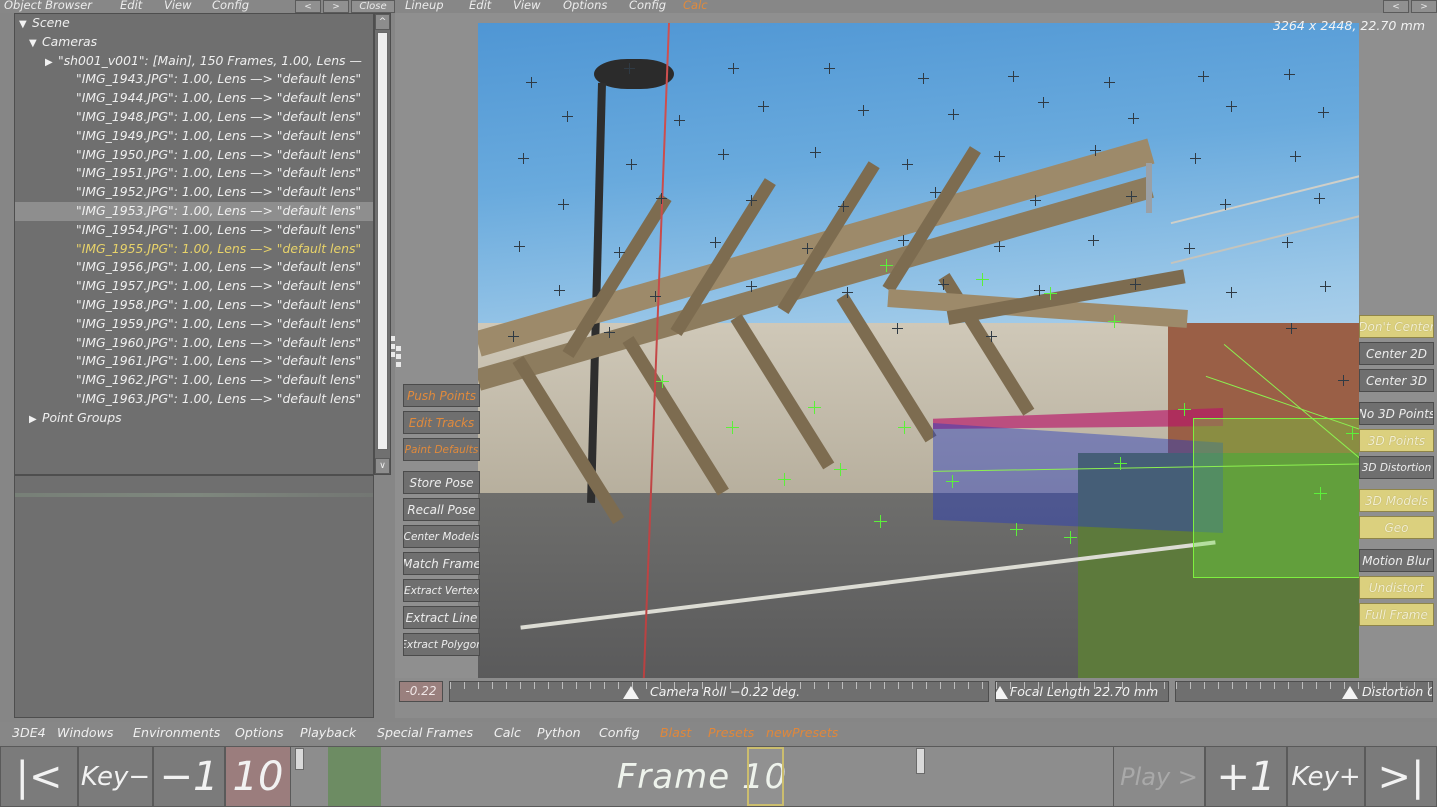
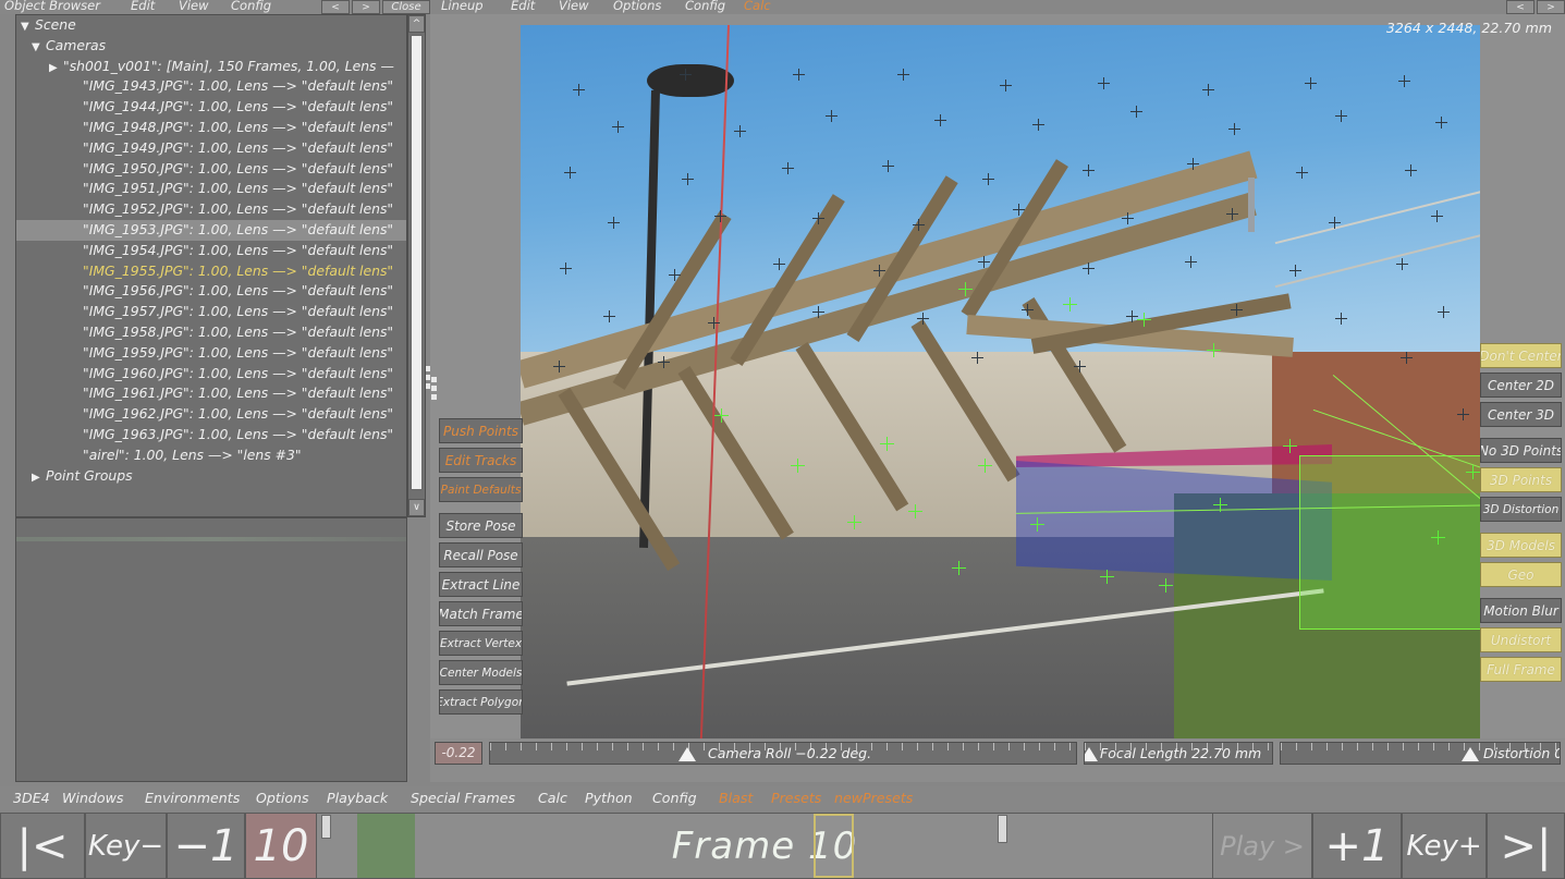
  Object Browser
  Edit
  View
  Config
  <
  >
  Close
  ▼ Scene
  ▼ Cameras
  ▶ "sh001_v001": [Main], 150 Frames, 1.00, Lens —
  "IMG_1943.JPG": 1.00, Lens —> "default lens"
  "IMG_1944.JPG": 1.00, Lens —> "default lens"
  "IMG_1948.JPG": 1.00, Lens —> "default lens"
  "IMG_1949.JPG": 1.00, Lens —> "default lens"
  "IMG_1950.JPG": 1.00, Lens —> "default lens"
  "IMG_1951.JPG": 1.00, Lens —> "default lens"
  "IMG_1952.JPG": 1.00, Lens —> "default lens"
  "IMG_1953.JPG": 1.00, Lens —> "default lens"
  "IMG_1954.JPG": 1.00, Lens —> "default lens"
  "IMG_1955.JPG": 1.00, Lens —> "default lens"
  "IMG_1956.JPG": 1.00, Lens —> "default lens"
  "IMG_1957.JPG": 1.00, Lens —> "default lens"
  "IMG_1958.JPG": 1.00, Lens —> "default lens"
  "IMG_1959.JPG": 1.00, Lens —> "default lens"
  "IMG_1960.JPG": 1.00, Lens —> "default lens"
  "IMG_1961.JPG": 1.00, Lens —> "default lens"
  "IMG_1962.JPG": 1.00, Lens —> "default lens"
  "IMG_1963.JPG": 1.00, Lens —> "default lens"
+ "airel": 1.00, Lens —> "lens #3"
  ▶ Point Groups
  ^
  ∨
  Lineup
  Edit
  View
  Options
  Config
  Calc
  <
  >
  3264 x 2448, 22.70 mm
  Push Points
  Edit Tracks
  Paint Defaults
  Store Pose
  Recall Pose
- Center Models
+ Extract Line
  Match Frame
  Extract Vertex
- Extract Line
+ Center Models
  Extract Polygon
  Don't Center
  Center 2D
  Center 3D
  No 3D Points
  3D Points
  3D Distortion
  3D Models
  Geo
  Motion Blur
  Undistort
  Full Frame
  -0.22
  Camera Roll −0.22 deg.
  Focal Length 22.70 mm
  3DE4
  Windows
  Environments
  Options
  Playback
  Special Frames
  Calc
  Python
  Config
  Blast
  Presets
  newPresets
  |<
  Key−
  −1
  10
  Frame 10
  Play >
  +1
  Key+
  >|
